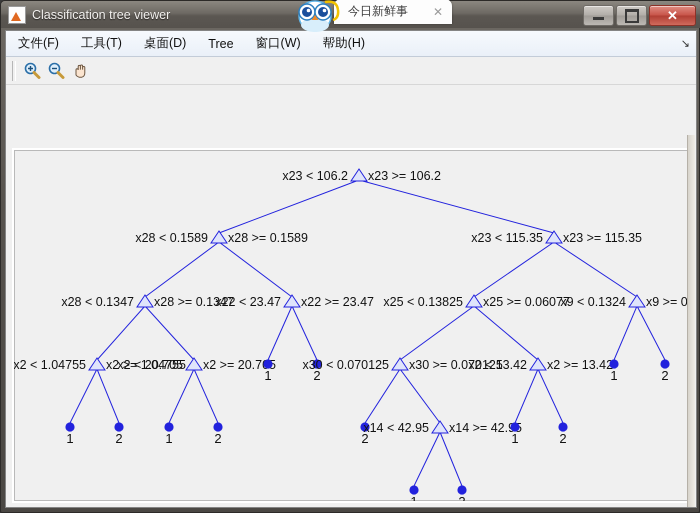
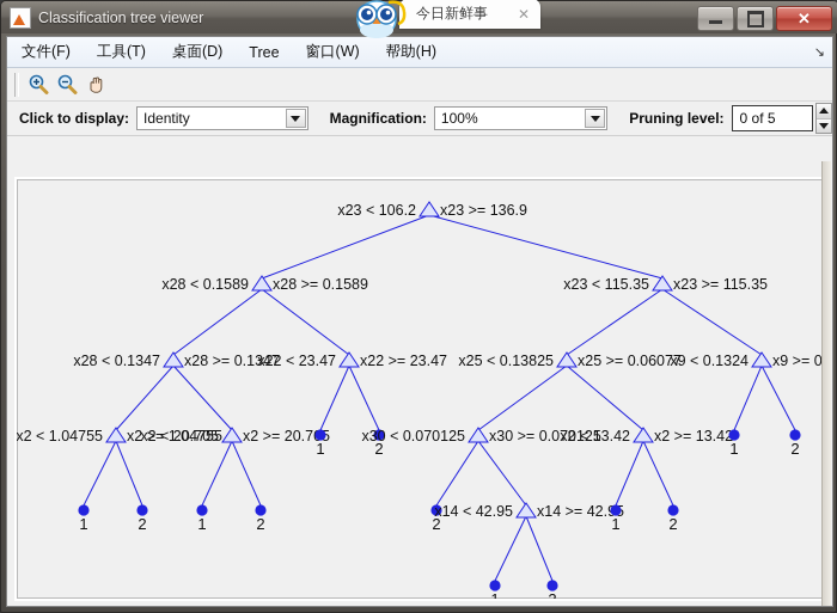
  Classification tree viewer
  ✕
  今日新鲜事
  ✕
  文件(F)
  工具(T)
  桌面(D)
  Tree
  窗口(W)
  帮助(H)
  ↘
+ Click to display:
+ Identity
+ Magnification:
+ 100%
+ Pruning level:
+ 0 of 5
  x23 < 106.2
- x23 >= 106.2
+ x23 >= 136.9
  x28 < 0.1589
  x28 >= 0.1589
  x23 < 115.35
  x23 >= 115.35
  x28 < 0.1347
  x28 >= 0.1347
  x22 < 23.47
  x22 >= 23.47
  x25 < 0.13825
  x25 >= 0.06077
  x9 < 0.1324
  x2 < 1.04755
  x2 >= 1.04755
  x2 < 20.705
  x2 >= 20.75
  1
  2
  x30 < 0.070125
  x30 >= 0.070125
  x2 < 13.42
  x2 >= 13.4
  1
  2
  1
  2
  1
  2
  2
  x14 < 42.95
  x14 >= 42.
  1
  2
